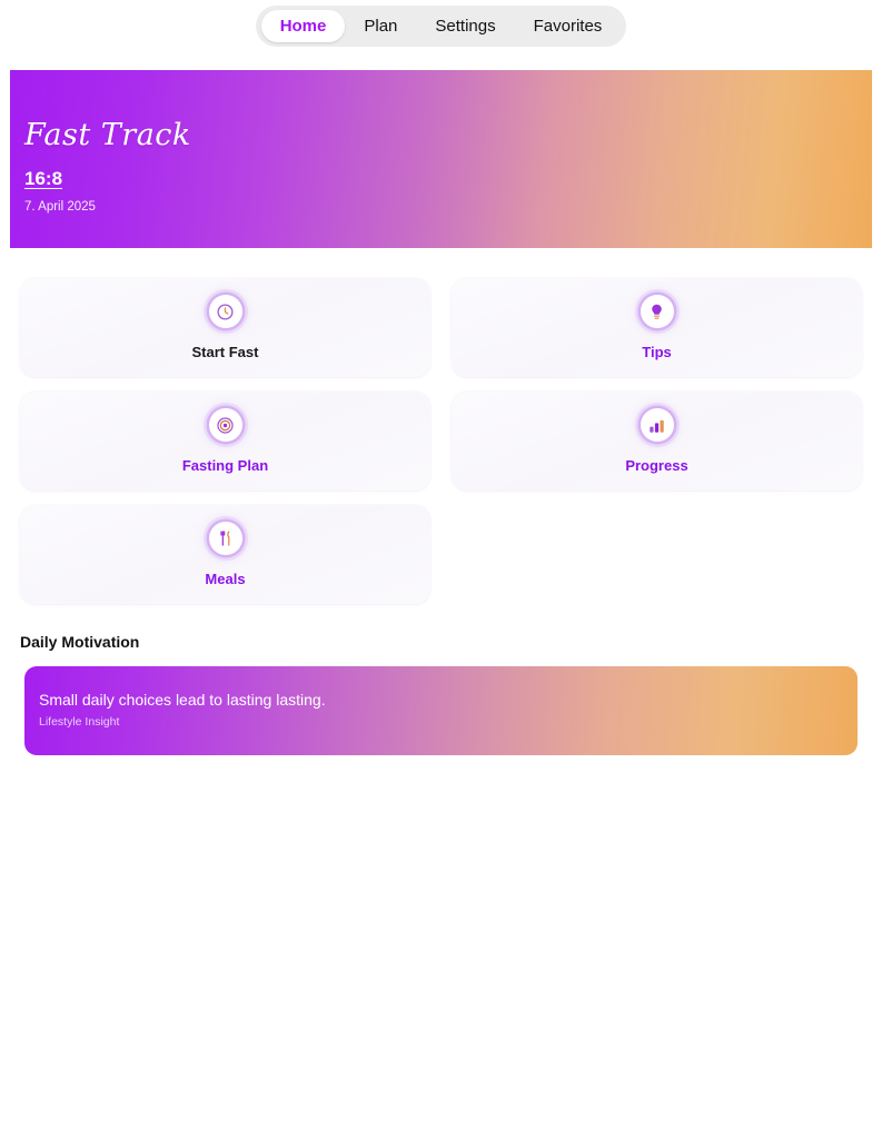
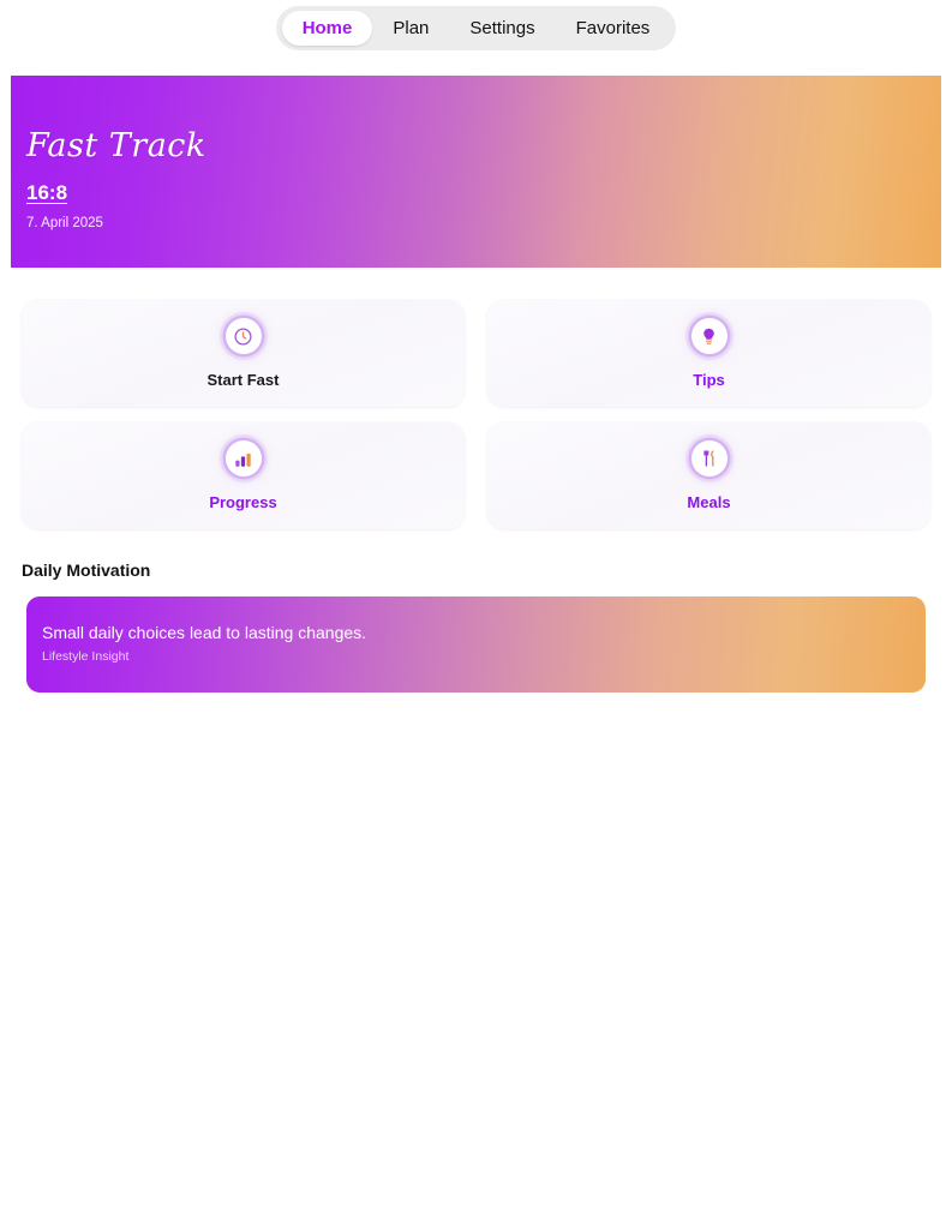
  Home
  Plan
  Settings
  Favorites
  Fast Track
  16:8
  7. April 2025
  Start Fast
  Tips
- Fasting Plan
  Progress
  Meals
  Daily Motivation
- Small daily choices lead to lasting lasting.
+ Small daily choices lead to lasting changes.
  Lifestyle Insight
